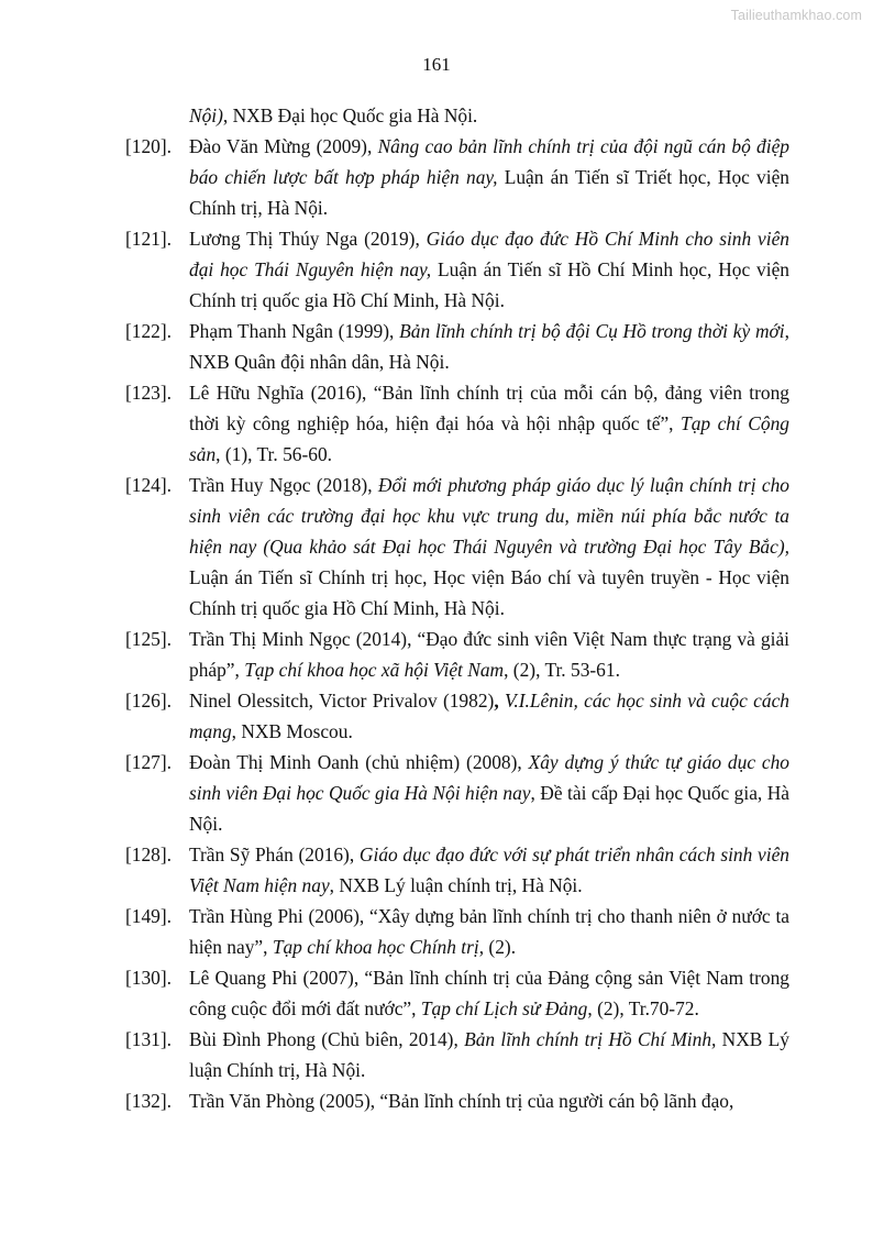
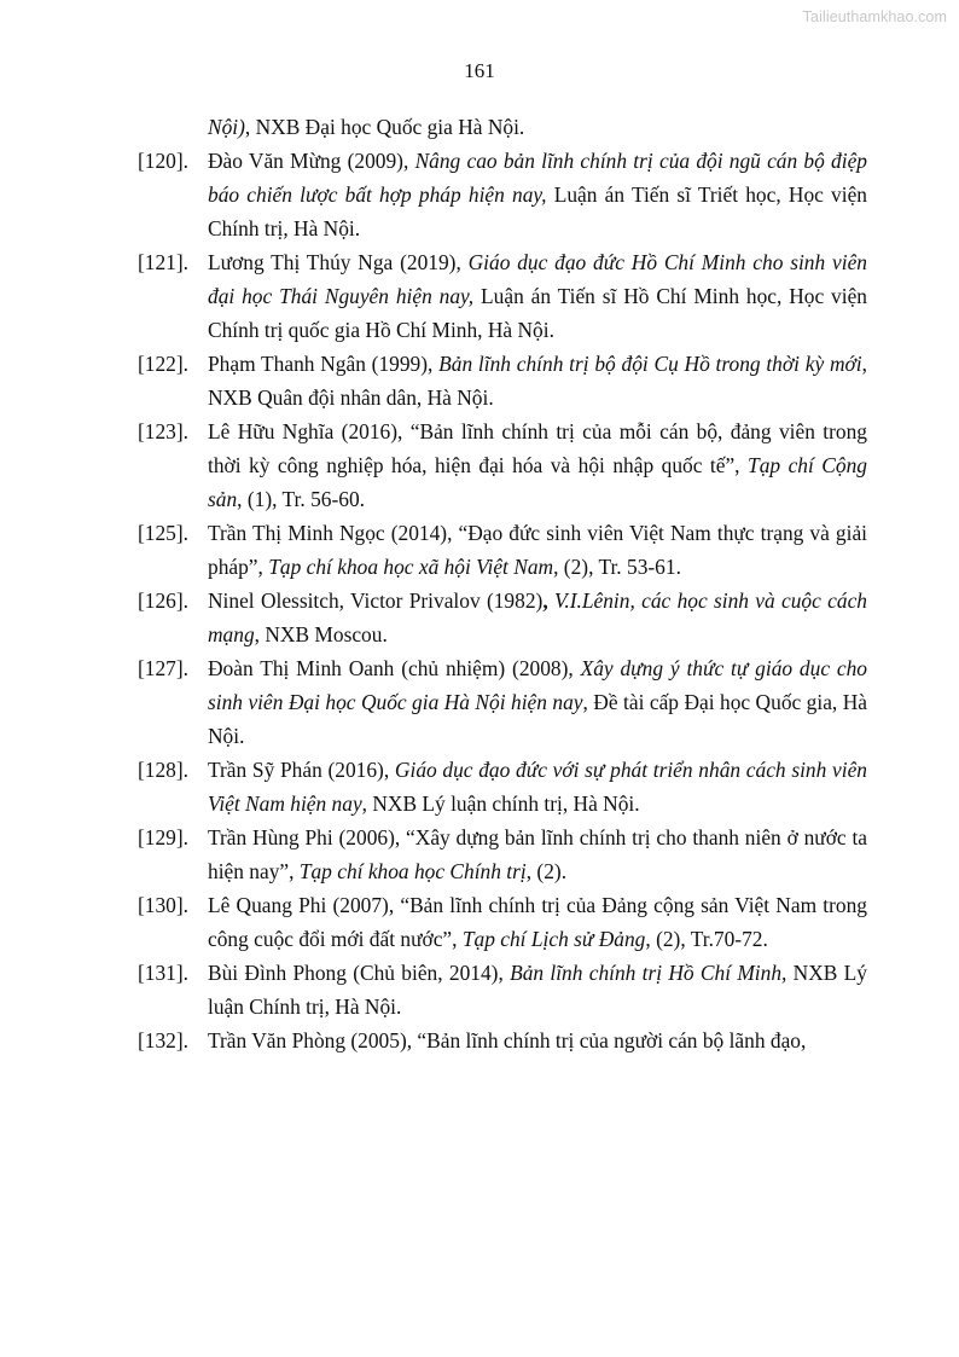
  Tailieuthamkhao.com
  161
  Nội), NXB Đại học Quốc gia Hà Nội.
  [120].
  Đào Văn Mừng (2009), Nâng cao bản lĩnh chính trị của đội ngũ cán bộ điệp báo chiến lược bất hợp pháp hiện nay, Luận án Tiến sĩ Triết học, Học viện Chính trị, Hà Nội.
  [121].
  Lương Thị Thúy Nga (2019), Giáo dục đạo đức Hồ Chí Minh cho sinh viên đại học Thái Nguyên hiện nay, Luận án Tiến sĩ Hồ Chí Minh học, Học viện Chính trị quốc gia Hồ Chí Minh, Hà Nội.
  [122].
  Phạm Thanh Ngân (1999), Bản lĩnh chính trị bộ đội Cụ Hồ trong thời kỳ mới, NXB Quân đội nhân dân, Hà Nội.
  [123].
  Lê Hữu Nghĩa (2016), “Bản lĩnh chính trị của mỗi cán bộ, đảng viên trong thời kỳ công nghiệp hóa, hiện đại hóa và hội nhập quốc tế”, Tạp chí Cộng sản, (1), Tr. 56-60.
- [124].
- Trần Huy Ngọc (2018), Đổi mới phương pháp giáo dục lý luận chính trị cho sinh viên các trường đại học khu vực trung du, miền núi phía bắc nước ta hiện nay (Qua khảo sát Đại học Thái Nguyên và trường Đại học Tây Bắc), Luận án Tiến sĩ Chính trị học, Học viện Báo chí và tuyên truyền - Học viện Chính trị quốc gia Hồ Chí Minh, Hà Nội.
  [125].
  Trần Thị Minh Ngọc (2014), “Đạo đức sinh viên Việt Nam thực trạng và giải pháp”, Tạp chí khoa học xã hội Việt Nam, (2), Tr. 53-61.
  [126].
  Ninel Olessitch, Victor Privalov (1982), V.I.Lênin, các học sinh và cuộc cách mạng, NXB Moscou.
  [127].
  Đoàn Thị Minh Oanh (chủ nhiệm) (2008), Xây dựng ý thức tự giáo dục cho sinh viên Đại học Quốc gia Hà Nội hiện nay, Đề tài cấp Đại học Quốc gia, Hà Nội.
  [128].
  Trần Sỹ Phán (2016), Giáo dục đạo đức với sự phát triển nhân cách sinh viên Việt Nam hiện nay, NXB Lý luận chính trị, Hà Nội.
- [149].
+ [129].
  Trần Hùng Phi (2006), “Xây dựng bản lĩnh chính trị cho thanh niên ở nước ta hiện nay”, Tạp chí khoa học Chính trị, (2).
  [130].
  Lê Quang Phi (2007), “Bản lĩnh chính trị của Đảng cộng sản Việt Nam trong công cuộc đổi mới đất nước”, Tạp chí Lịch sử Đảng, (2), Tr.70-72.
  [131].
  Bùi Đình Phong (Chủ biên, 2014), Bản lĩnh chính trị Hồ Chí Minh, NXB Lý luận Chính trị, Hà Nội.
  [132].
  Trần Văn Phòng (2005), “Bản lĩnh chính trị của người cán bộ lãnh đạo,
